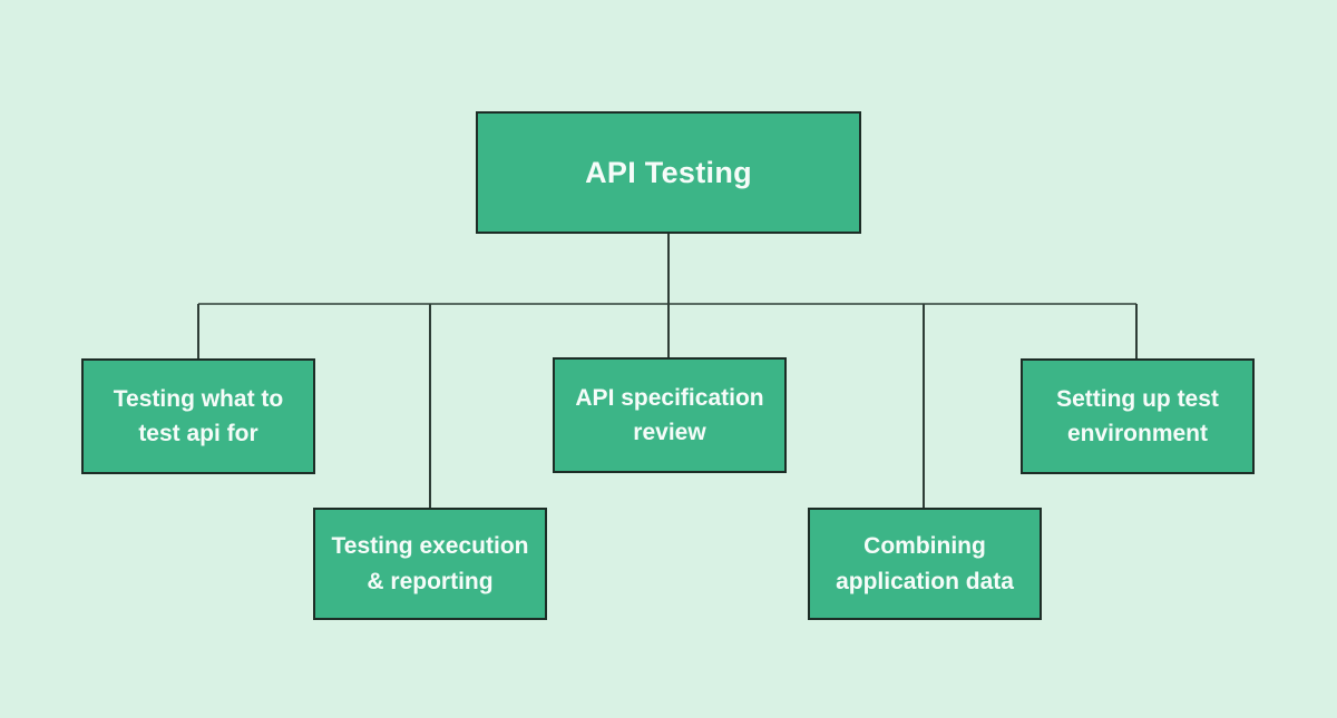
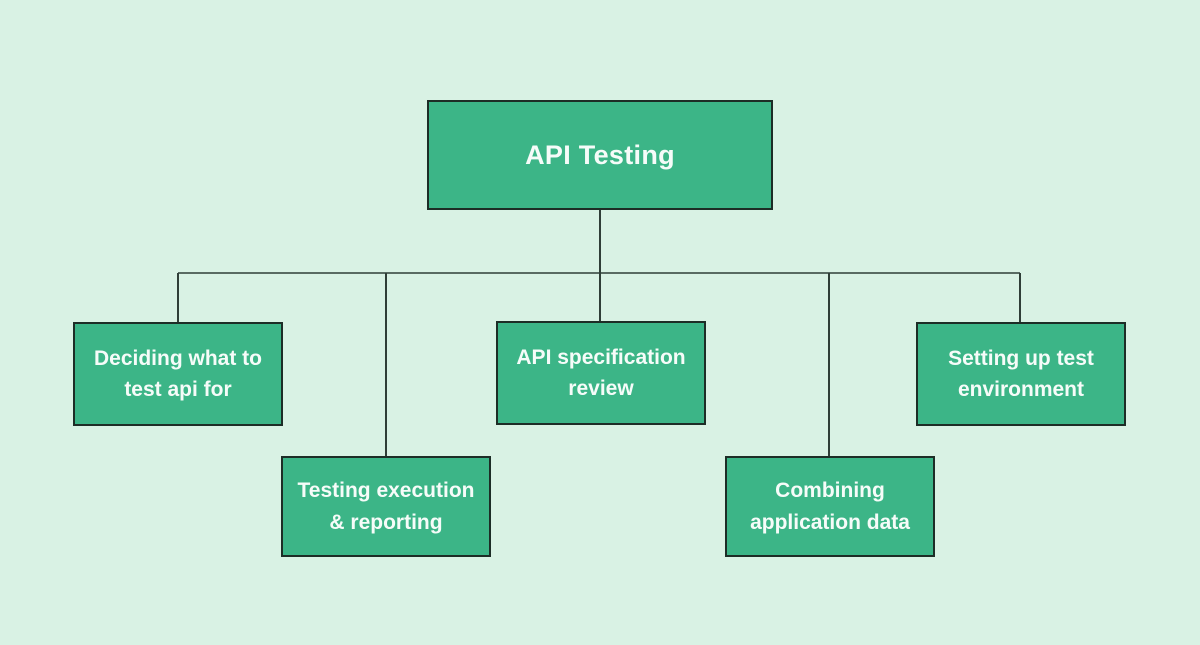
  API Testing
- Testing what to test api for
+ Deciding what to test api for
  Testing execution & reporting
  API specification review
  Combining application data
  Setting up test environment
